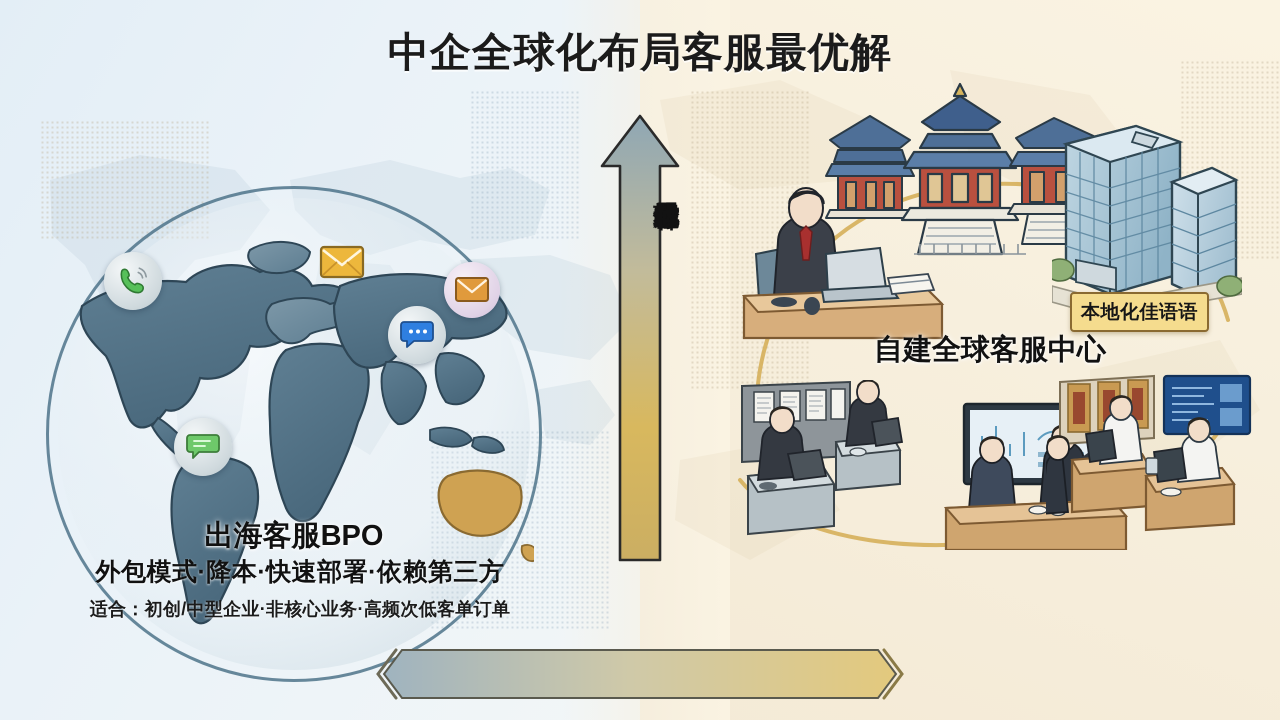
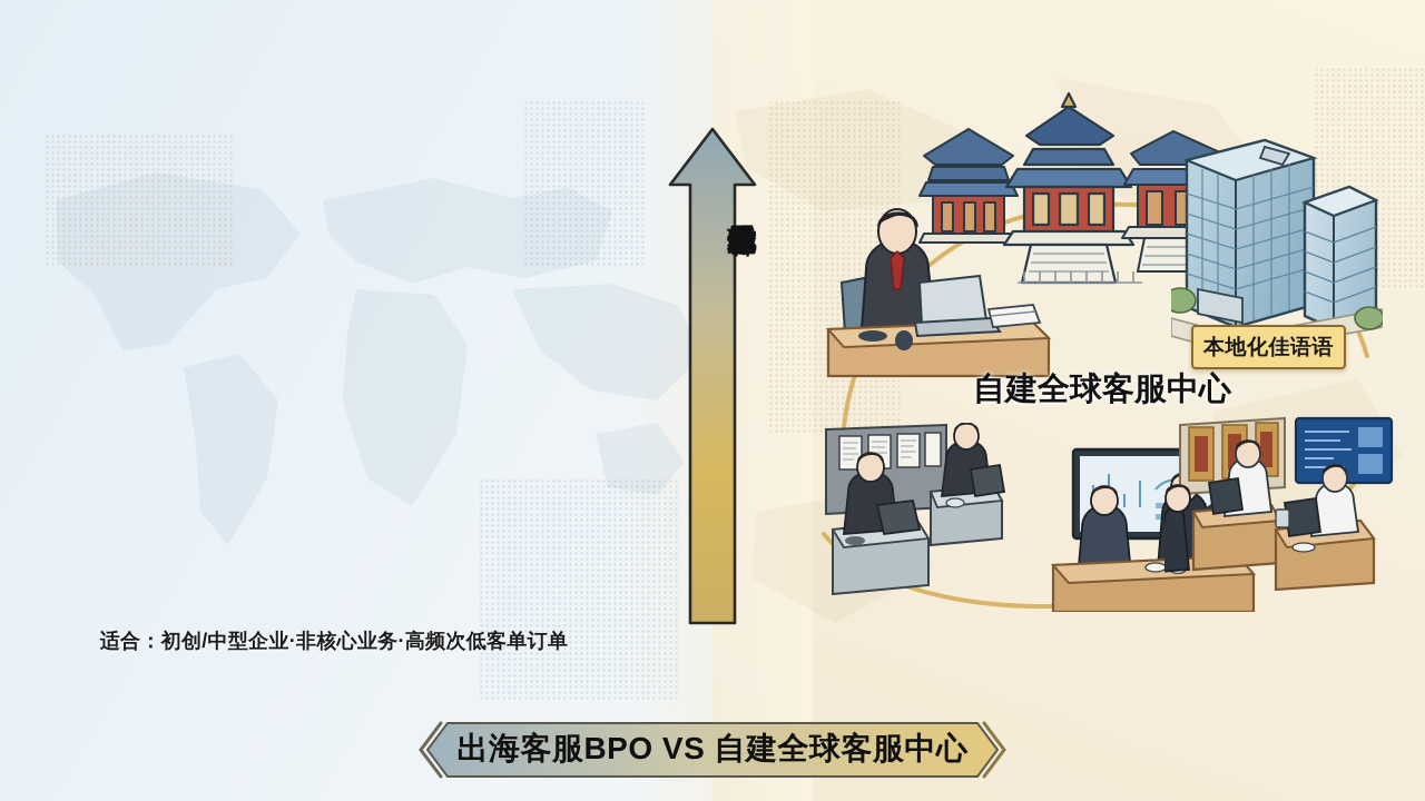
- 中企全球化布局客服最优解
- 出海客服BPO
  自建全球客服中心
  本地化佳语语
- 外包模式·降本·快速部署·依赖第三方
  适合：初创/中型企业·非核心业务·高频次低客单订单
+ 出海客服BPO VS 自建全球客服中心
